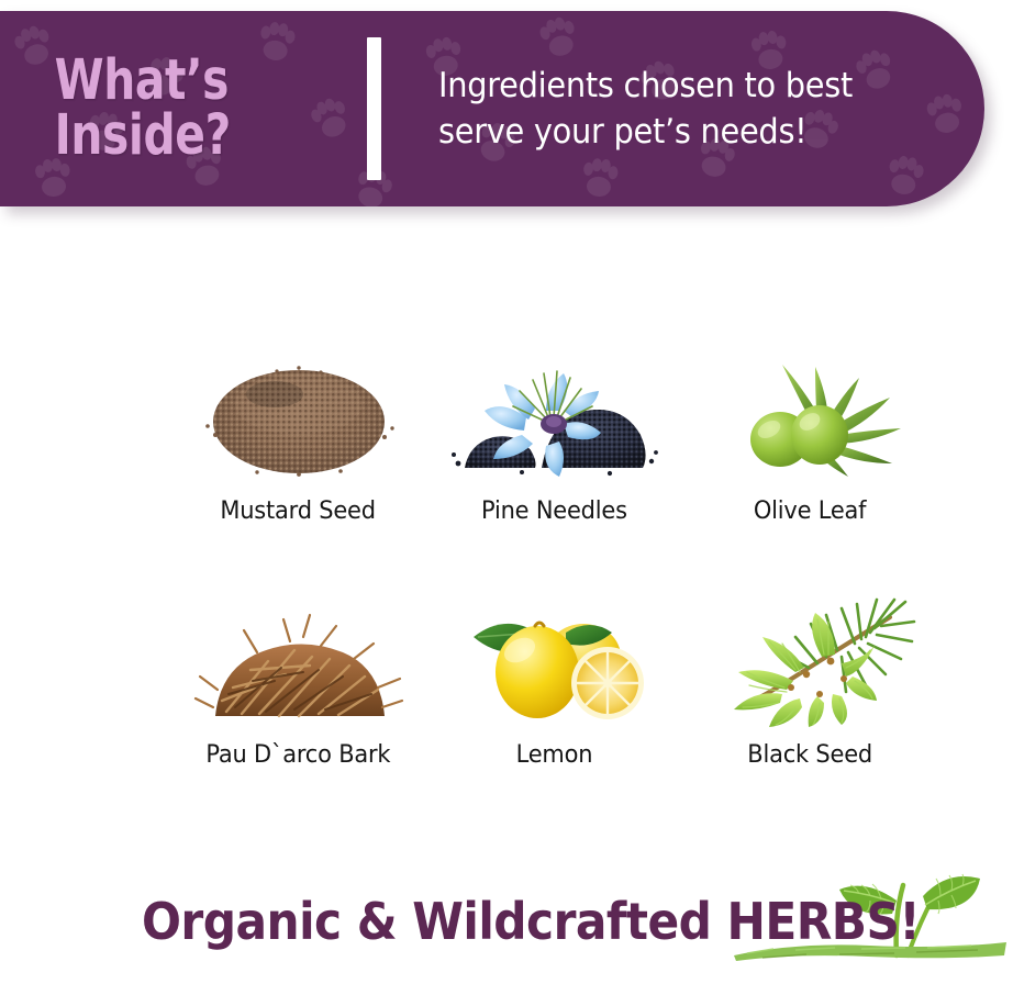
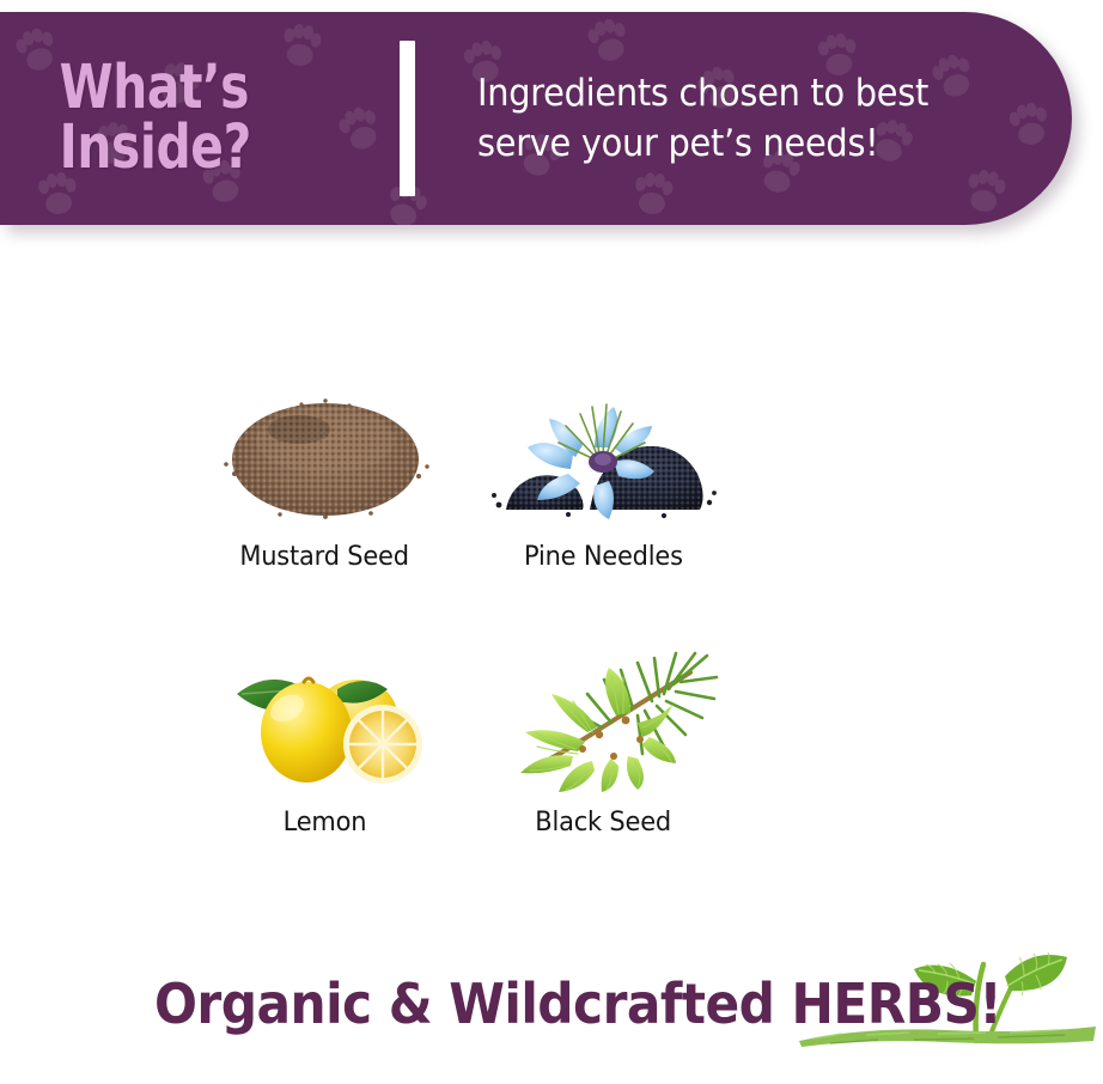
  What’s
  Inside?
  Ingredients chosen to best
  serve your pet’s needs!
  Mustard Seed
  Pine Needles
- Olive Leaf
- Pau D`arco Bark
  Lemon
  Black Seed
  Organic & Wildcrafted HERBS!
